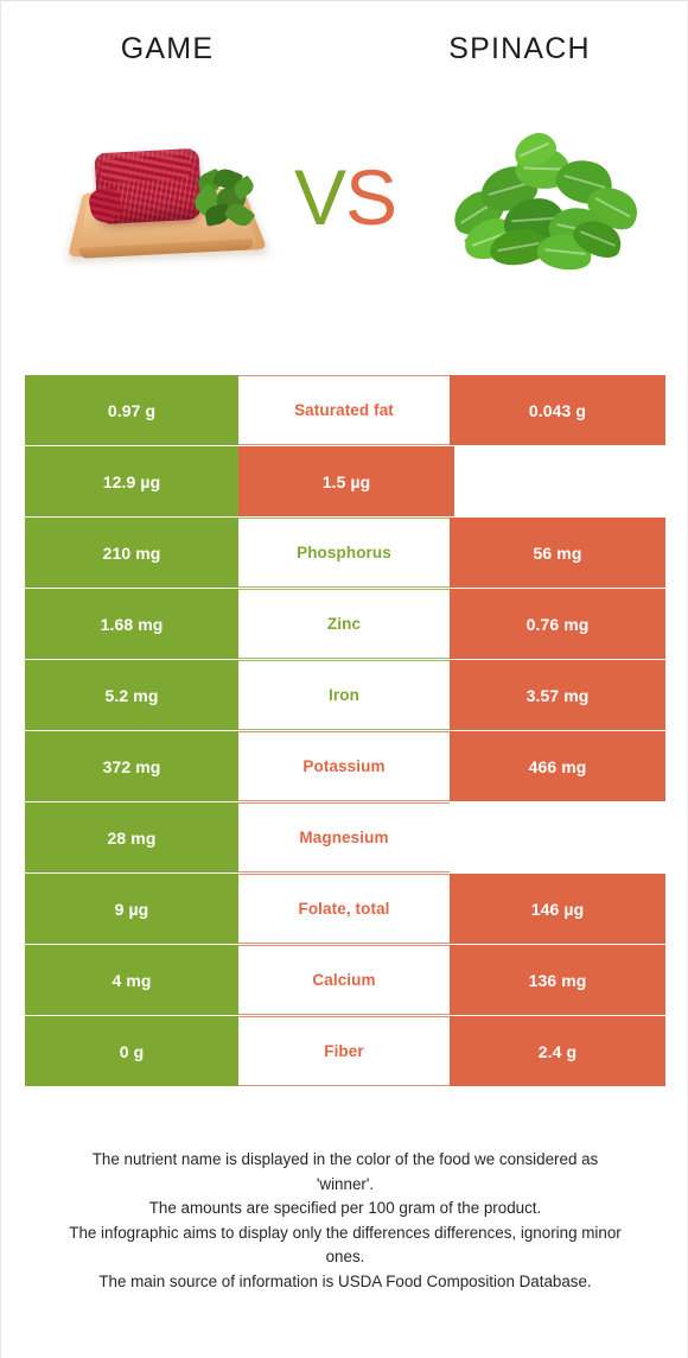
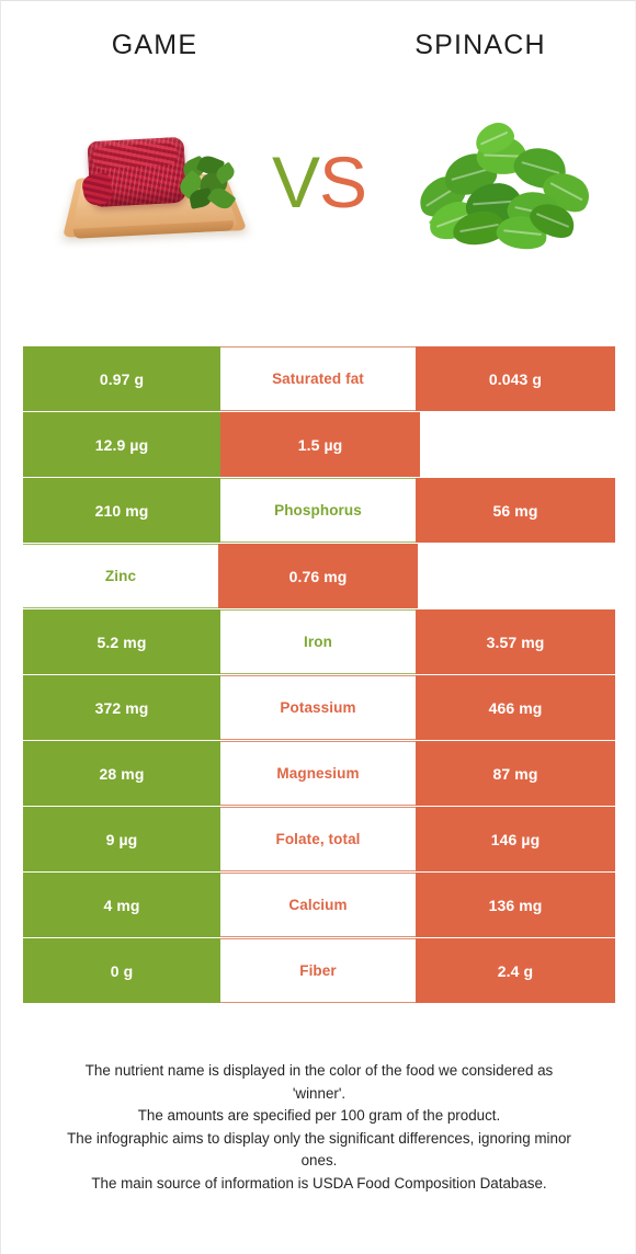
  GAME
  SPINACH
  VS
  0.97 g
  Saturated fat
  0.043 g
  12.9 µg
  1.5 µg
  210 mg
  Phosphorus
  56 mg
- 1.68 mg
  Zinc
  0.76 mg
  5.2 mg
  Iron
  3.57 mg
  372 mg
  Potassium
  466 mg
  28 mg
  Magnesium
+ 87 mg
  9 µg
  Folate, total
  146 µg
  4 mg
  Calcium
  136 mg
  0 g
  Fiber
  2.4 g
  The nutrient name is displayed in the color of the food we considered as
  'winner'.
  The amounts are specified per 100 gram of the product.
- The infographic aims to display only the differences differences, ignoring minor
+ The infographic aims to display only the significant differences, ignoring minor
  ones.
  The main source of information is USDA Food Composition Database.
